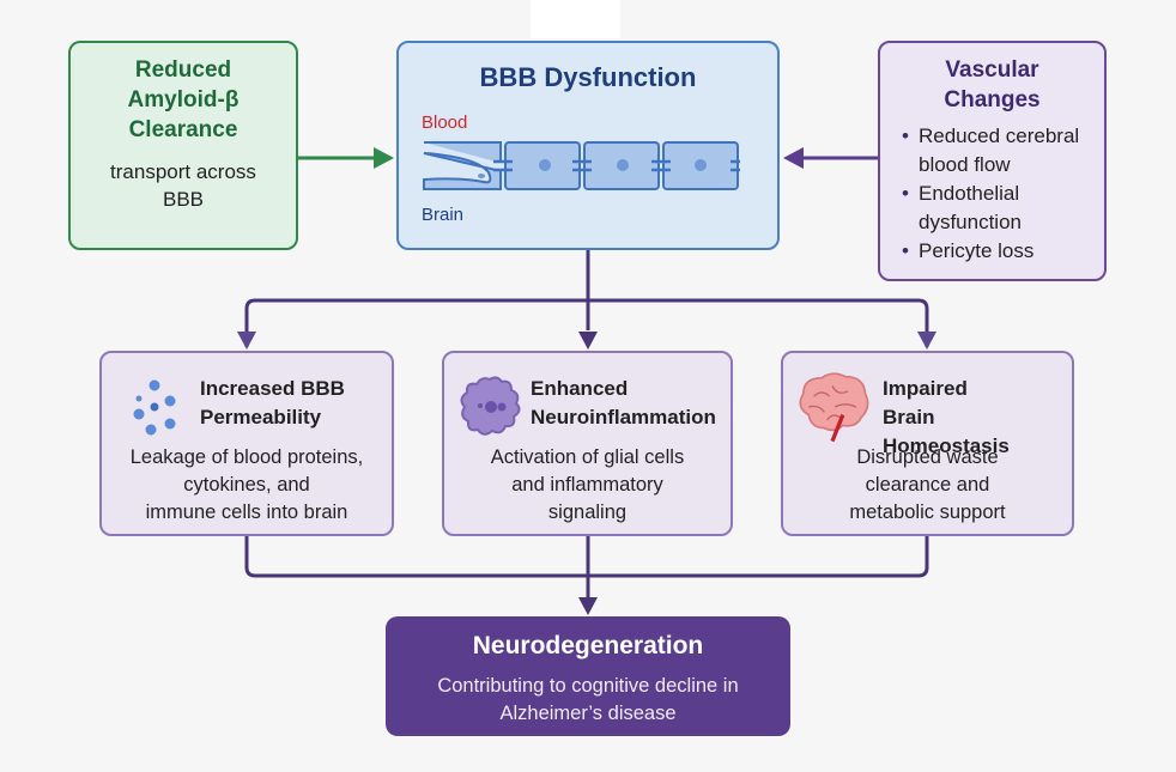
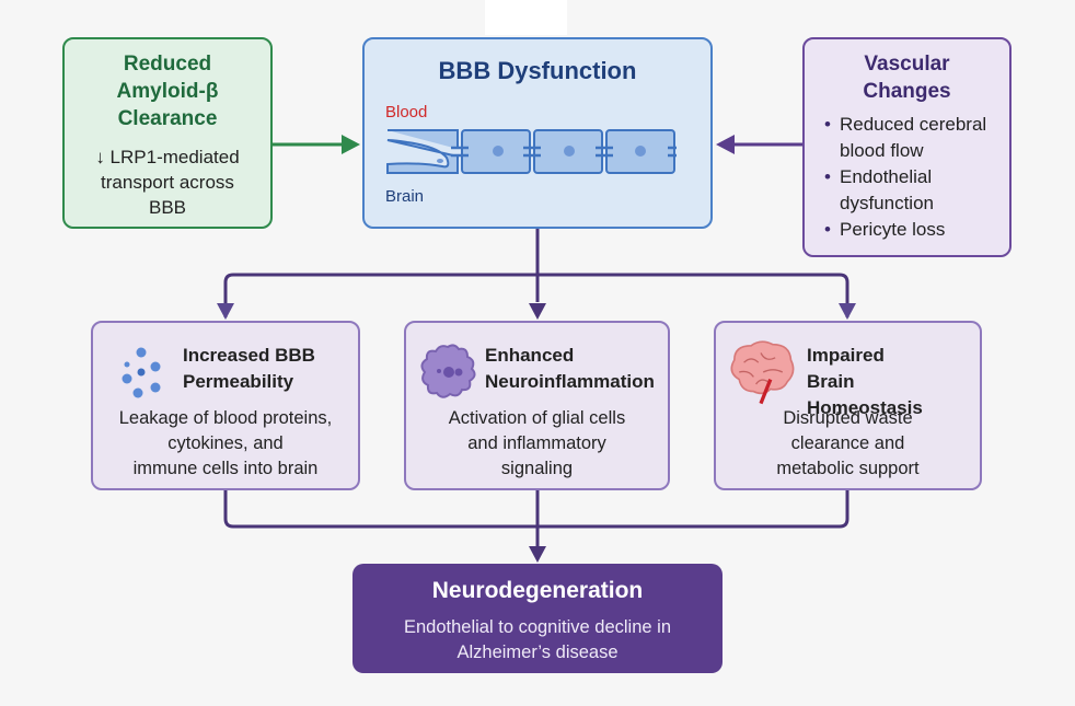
  Reduced
  Amyloid-β
  Clearance
+ ↓ LRP1-mediated
  transport across
  BBB
  BBB Dysfunction
  Blood
  Brain
  Vascular
  Changes
  Reduced cerebral blood flow
  Endothelial dysfunction
  Pericyte loss
  Increased BBB
  Permeability
  Leakage of blood proteins,
  cytokines, and
  immune cells into brain
  Enhanced
  Neuroinflammation
  Activation of glial cells
  and inflammatory
  signaling
  Impaired
  Brain Homeostasis
  Disrupted waste
  clearance and
  metabolic support
  Neurodegeneration
- Contributing to cognitive decline in
+ Endothelial to cognitive decline in
  Alzheimer’s disease
